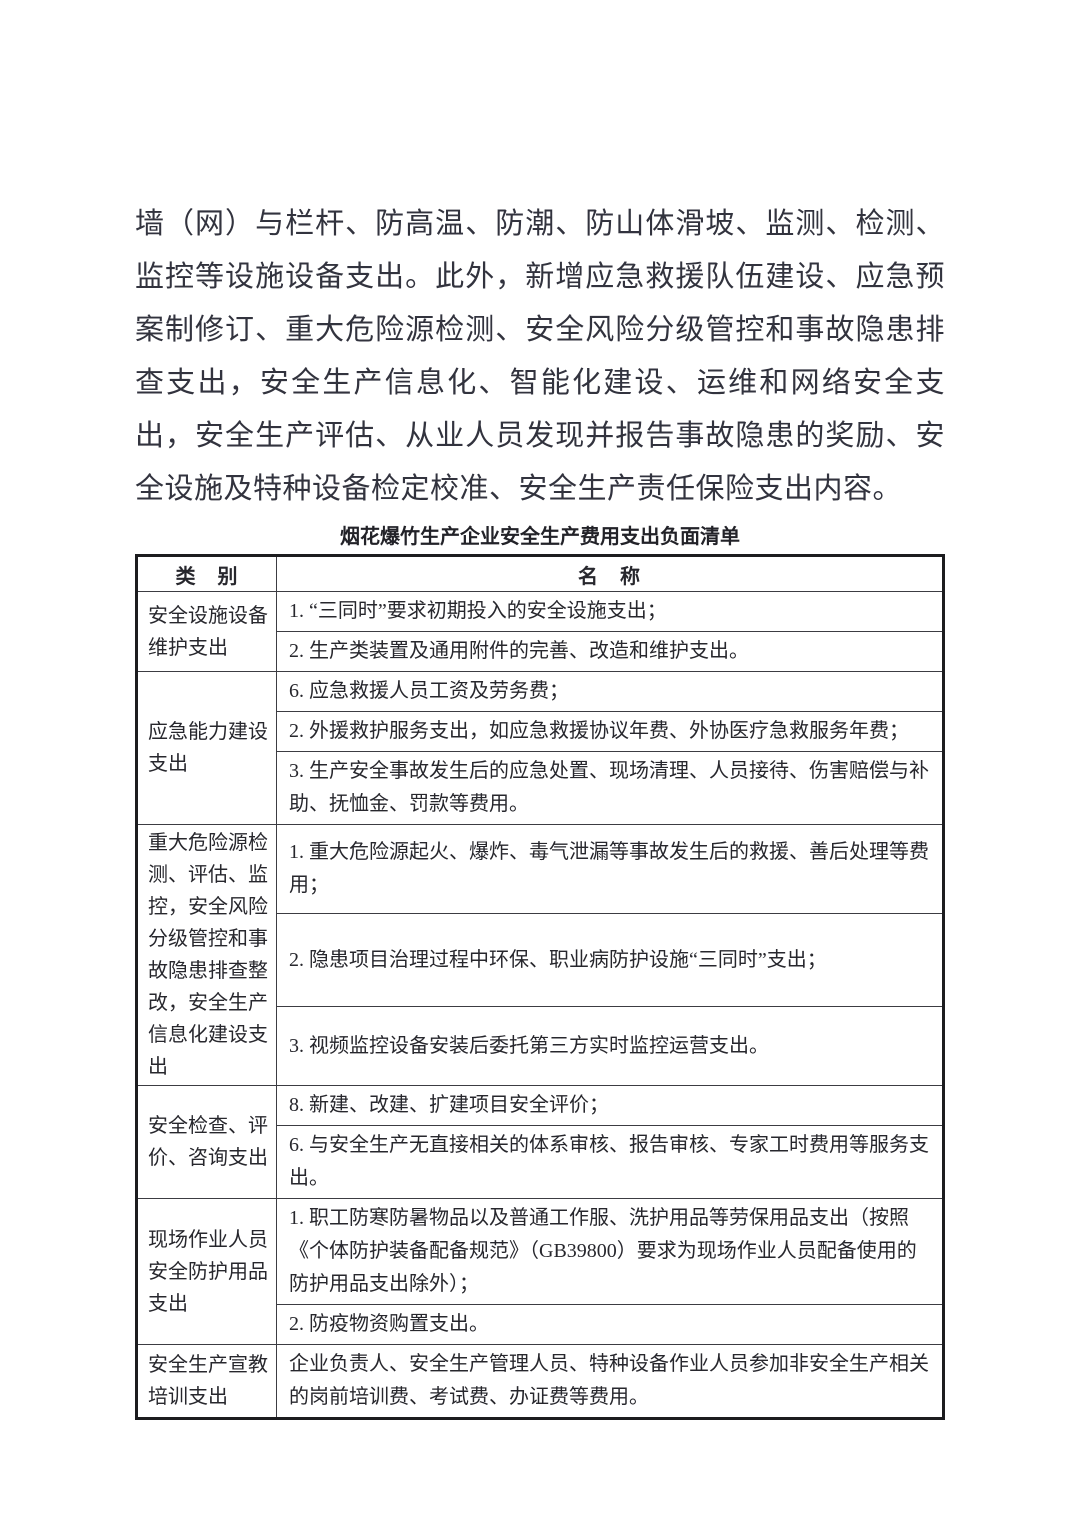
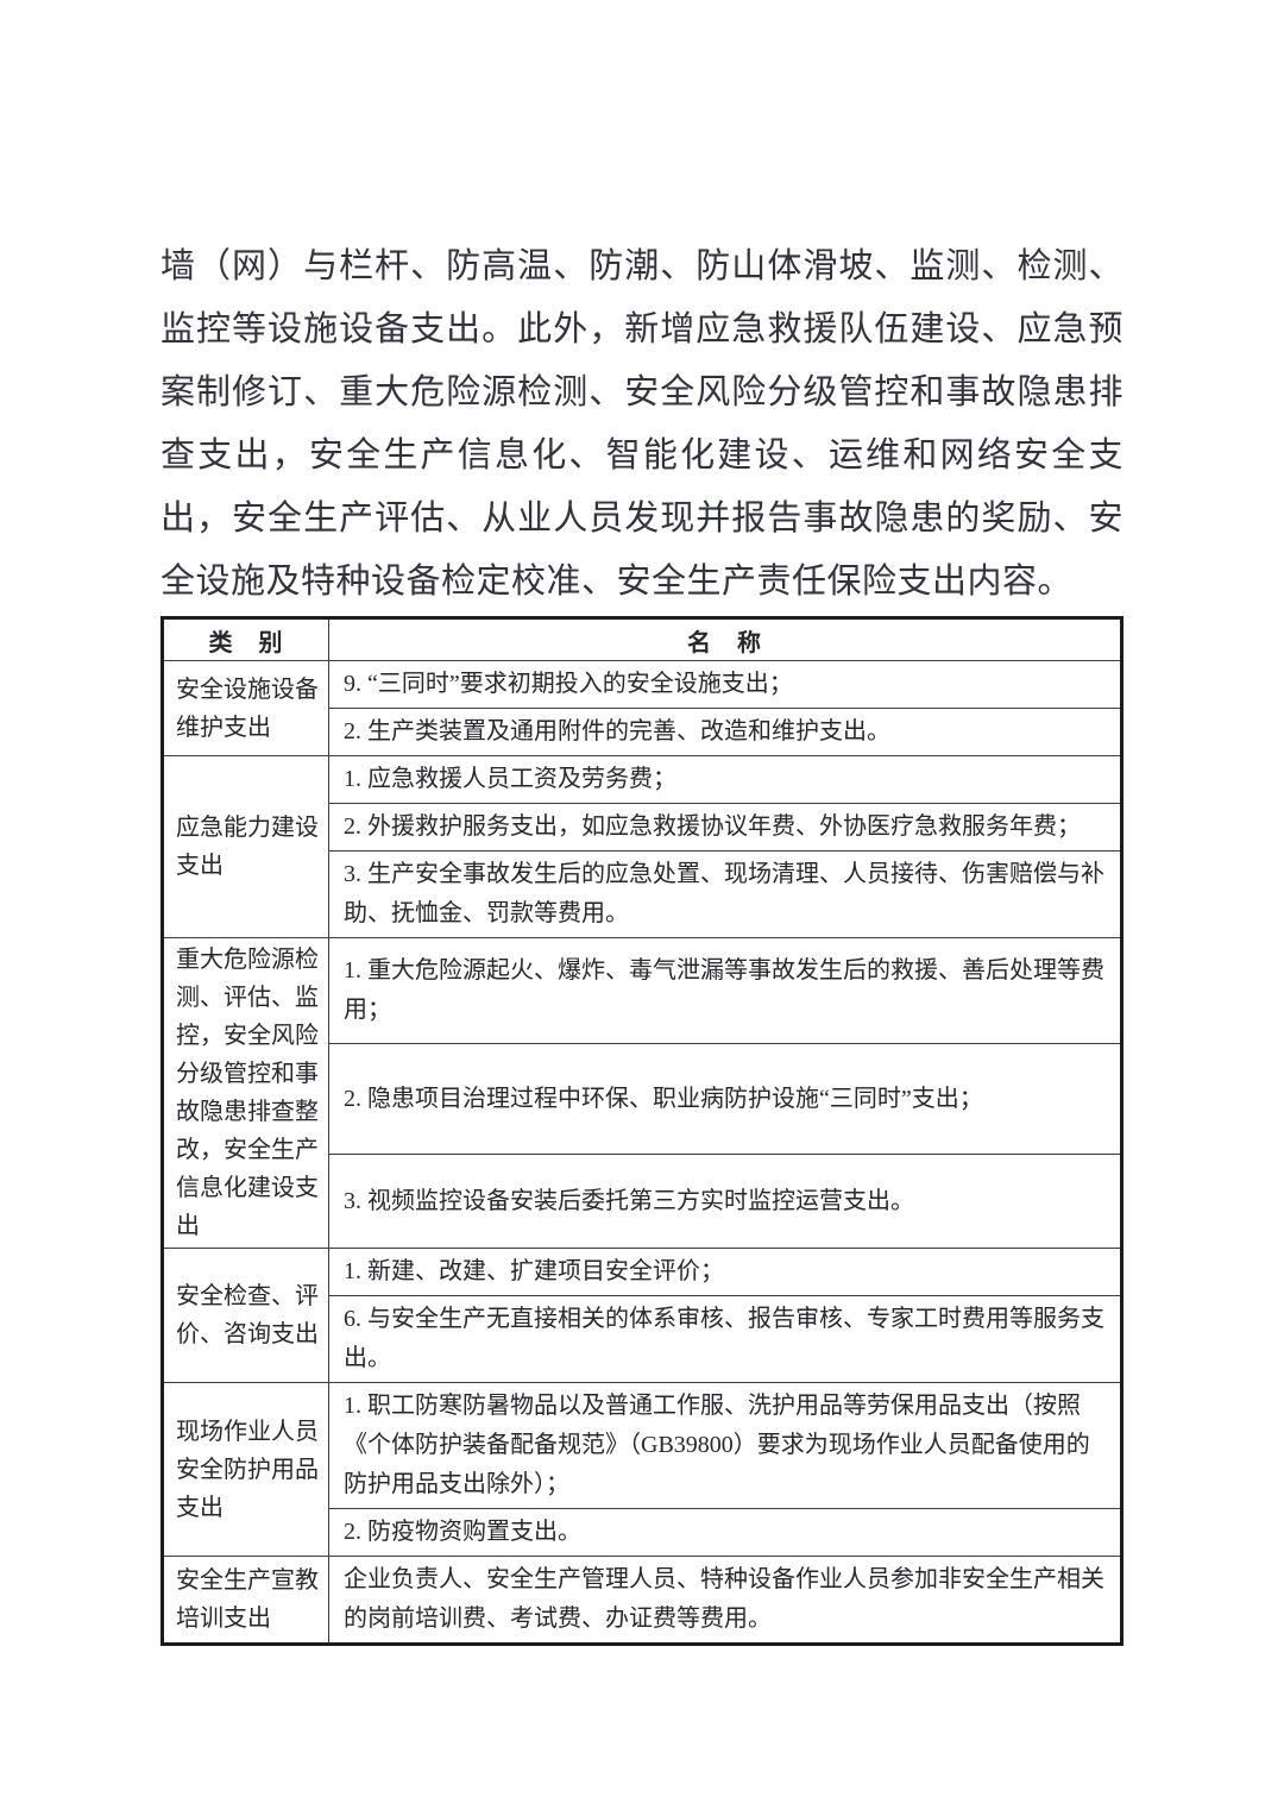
  墙（网）与栏杆、防高温、防潮、防山体滑坡、监测、检测、监控等设施设备支出。此外，新增应急救援队伍建设、应急预案制修订、重大危险源检测、安全风险分级管控和事故隐患排查支出，安全生产信息化、智能化建设、运维和网络安全支出，安全生产评估、从业人员发现并报告事故隐患的奖励、安全设施及特种设备检定校准、安全生产责任保险支出内容。
- 烟花爆竹生产企业安全生产费用支出负面清单
  类 别	名 称
- 安全设施设备维护支出	1. “三同时”要求初期投入的安全设施支出；
+ 安全设施设备维护支出	9. “三同时”要求初期投入的安全设施支出；
  2. 生产类装置及通用附件的完善、改造和维护支出。
- 应急能力建设支出	6. 应急救援人员工资及劳务费；
+ 应急能力建设支出	1. 应急救援人员工资及劳务费；
  2. 外援救护服务支出，如应急救援协议年费、外协医疗急救服务年费；
  3. 生产安全事故发生后的应急处置、现场清理、人员接待、伤害赔偿与补助、抚恤金、罚款等费用。
  重大危险源检测、评估、监控，安全风险分级管控和事故隐患排查整改，安全生产信息化建设支出	1. 重大危险源起火、爆炸、毒气泄漏等事故发生后的救援、善后处理等费用；
  2. 隐患项目治理过程中环保、职业病防护设施“三同时”支出；
  3. 视频监控设备安装后委托第三方实时监控运营支出。
- 安全检查、评价、咨询支出	8. 新建、改建、扩建项目安全评价；
+ 安全检查、评价、咨询支出	1. 新建、改建、扩建项目安全评价；
  6. 与安全生产无直接相关的体系审核、报告审核、专家工时费用等服务支出。
  现场作业人员安全防护用品支出	1. 职工防寒防暑物品以及普通工作服、洗护用品等劳保用品支出（按照《个体防护装备配备规范》（GB39800）要求为现场作业人员配备使用的防护用品支出除外）；
  2. 防疫物资购置支出。
  安全生产宣教培训支出	企业负责人、安全生产管理人员、特种设备作业人员参加非安全生产相关的岗前培训费、考试费、办证费等费用。
